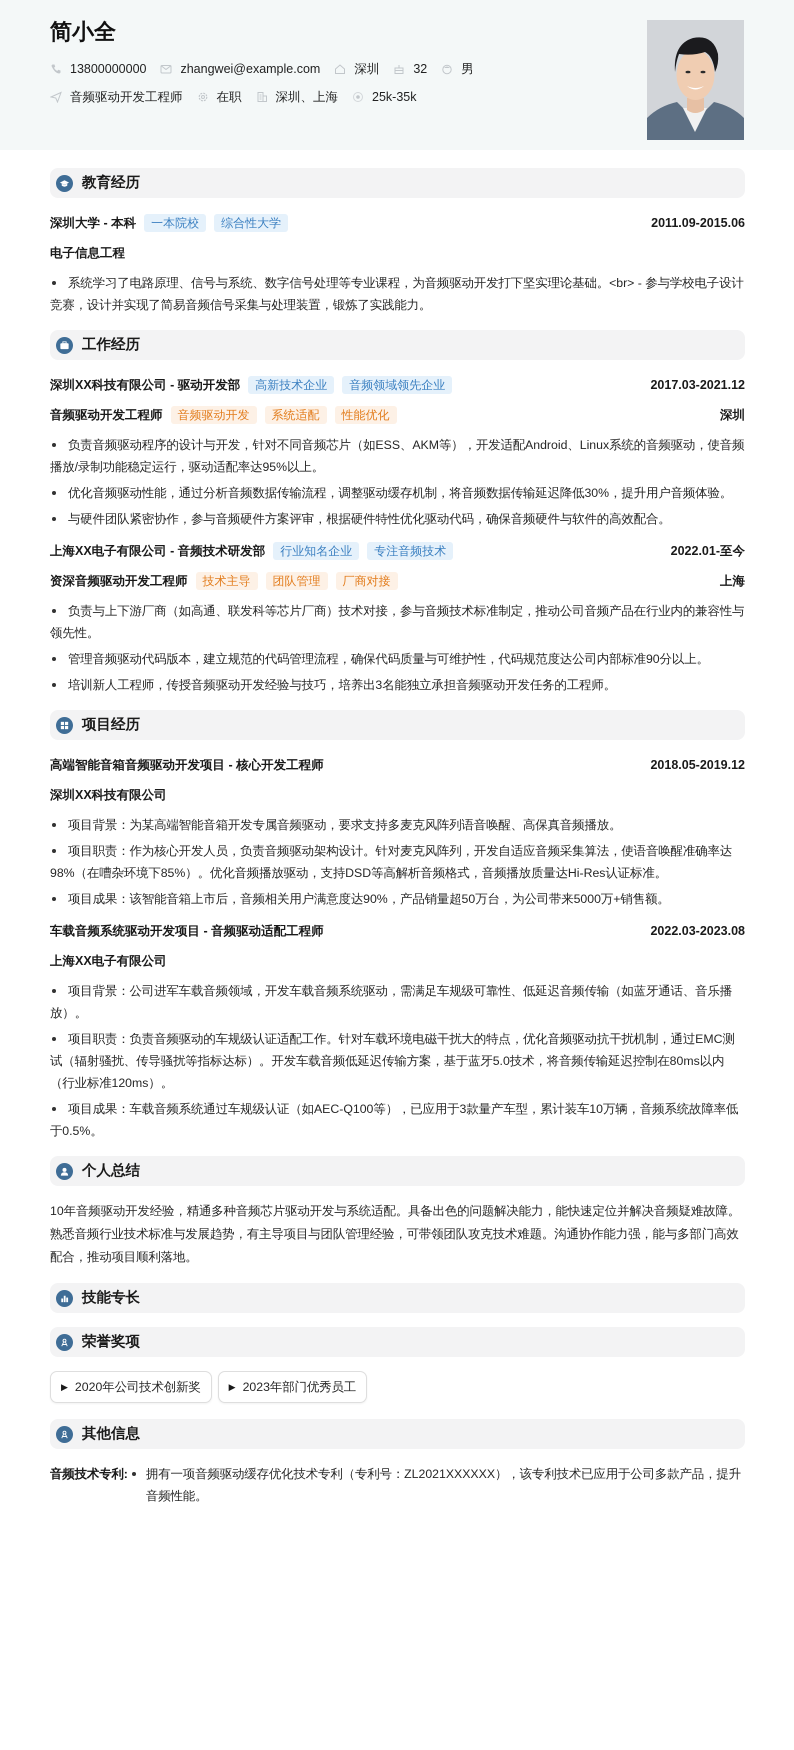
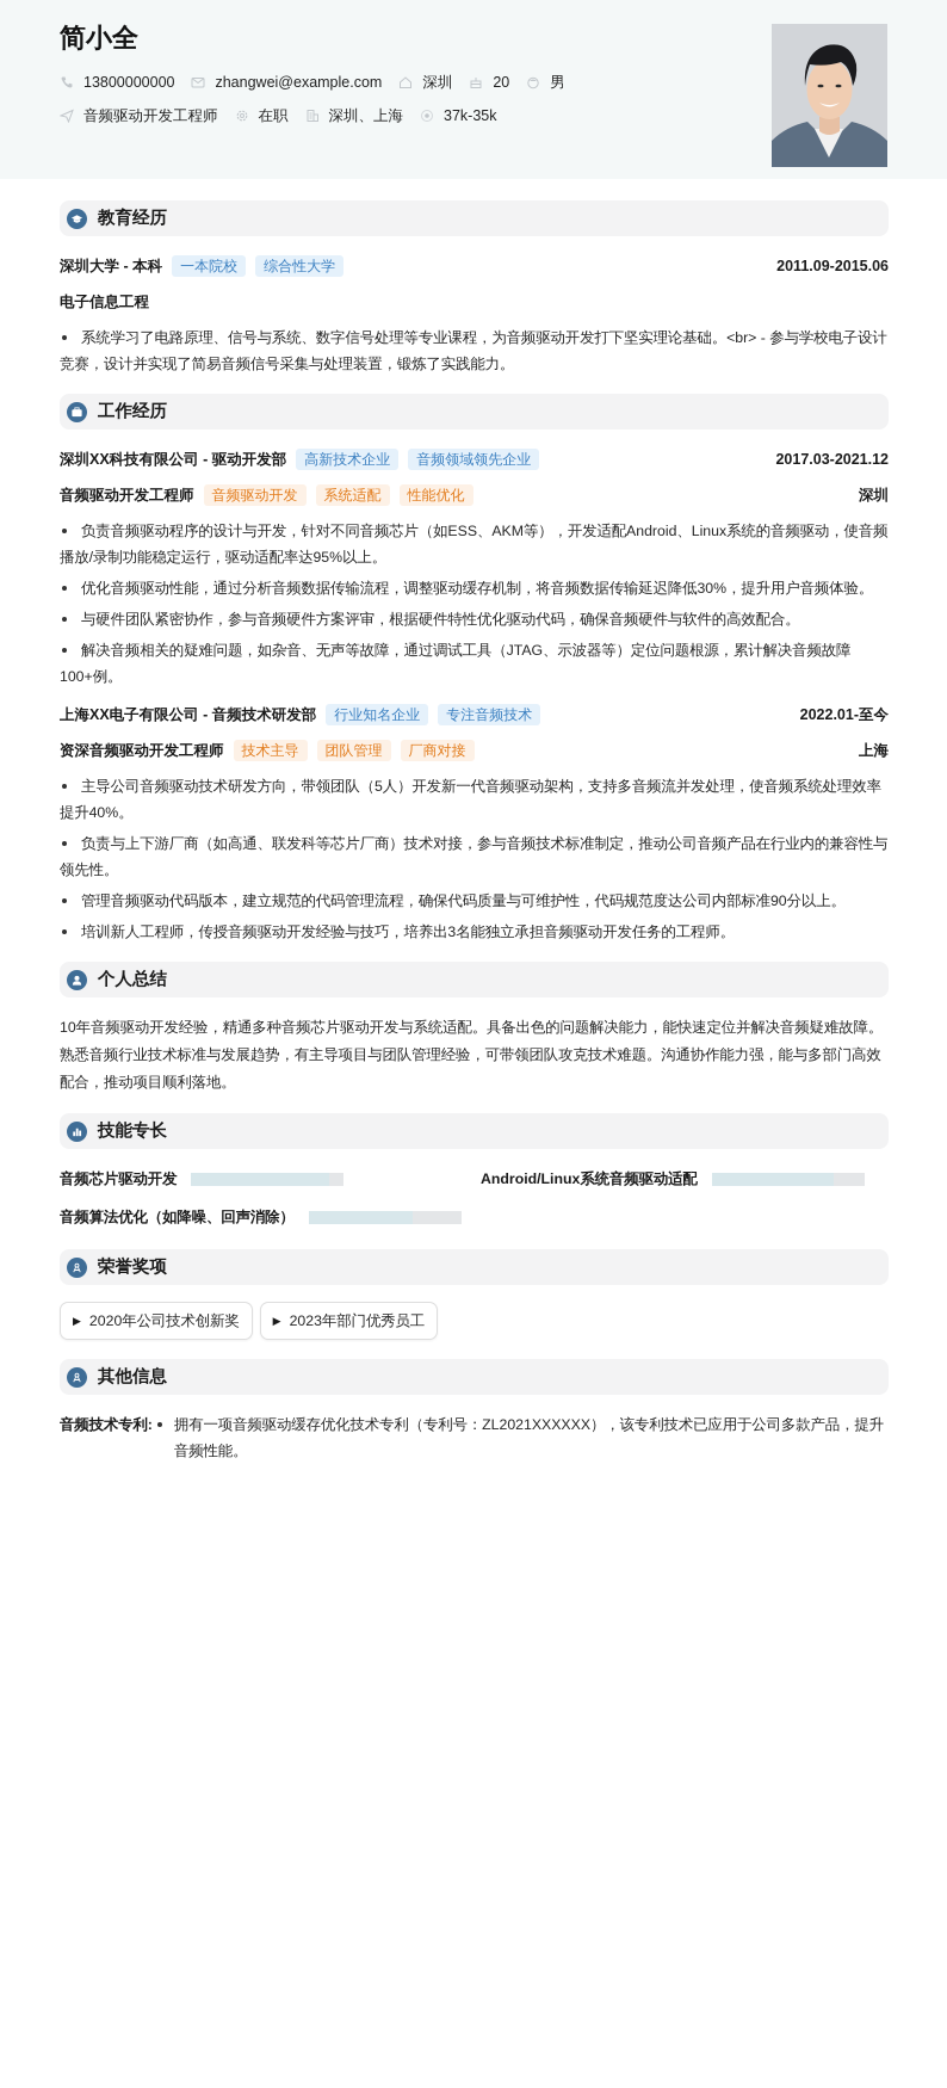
  简小全
  13800000000
  zhangwei@example.com
  深圳
- 32
+ 20
  男
  音频驱动开发工程师
  在职
  深圳、上海
- 25k-35k
+ 37k-35k
  教育经历
  深圳大学 - 本科
  一本院校
  综合性大学
  2011.09-2015.06
  电子信息工程
  系统学习了电路原理、信号与系统、数字信号处理等专业课程，为音频驱动开发打下坚实理论基础。<br> - 参与学校电子设计竞赛，设计并实现了简易音频信号采集与处理装置，锻炼了实践能力。
  工作经历
  深圳XX科技有限公司 - 驱动开发部
  高新技术企业
  音频领域领先企业
  2017.03-2021.12
  音频驱动开发工程师
  音频驱动开发
  系统适配
  性能优化
  深圳
  负责音频驱动程序的设计与开发，针对不同音频芯片（如ESS、AKM等），开发适配Android、Linux系统的音频驱动，使音频播放/录制功能稳定运行，驱动适配率达95%以上。
  优化音频驱动性能，通过分析音频数据传输流程，调整驱动缓存机制，将音频数据传输延迟降低30%，提升用户音频体验。
  与硬件团队紧密协作，参与音频硬件方案评审，根据硬件特性优化驱动代码，确保音频硬件与软件的高效配合。
+ 解决音频相关的疑难问题，如杂音、无声等故障，通过调试工具（JTAG、示波器等）定位问题根源，累计解决音频故障100+例。
  上海XX电子有限公司 - 音频技术研发部
  行业知名企业
  专注音频技术
  2022.01-至今
  资深音频驱动开发工程师
  技术主导
  团队管理
  厂商对接
  上海
+ 主导公司音频驱动技术研发方向，带领团队（5人）开发新一代音频驱动架构，支持多音频流并发处理，使音频系统处理效率提升40%。
  负责与上下游厂商（如高通、联发科等芯片厂商）技术对接，参与音频技术标准制定，推动公司音频产品在行业内的兼容性与领先性。
  管理音频驱动代码版本，建立规范的代码管理流程，确保代码质量与可维护性，代码规范度达公司内部标准90分以上。
  培训新人工程师，传授音频驱动开发经验与技巧，培养出3名能独立承担音频驱动开发任务的工程师。
- 项目经历
- 高端智能音箱音频驱动开发项目 - 核心开发工程师
- 2018.05-2019.12
- 深圳XX科技有限公司
- 项目背景：为某高端智能音箱开发专属音频驱动，要求支持多麦克风阵列语音唤醒、高保真音频播放。
- 项目职责：作为核心开发人员，负责音频驱动架构设计。针对麦克风阵列，开发自适应音频采集算法，使语音唤醒准确率达98%（在嘈杂环境下85%）。优化音频播放驱动，支持DSD等高解析音频格式，音频播放质量达Hi-Res认证标准。
- 项目成果：该智能音箱上市后，音频相关用户满意度达90%，产品销量超50万台，为公司带来5000万+销售额。
- 车载音频系统驱动开发项目 - 音频驱动适配工程师
- 2022.03-2023.08
- 上海XX电子有限公司
- 项目背景：公司进军车载音频领域，开发车载音频系统驱动，需满足车规级可靠性、低延迟音频传输（如蓝牙通话、音乐播放）。
- 项目职责：负责音频驱动的车规级认证适配工作。针对车载环境电磁干扰大的特点，优化音频驱动抗干扰机制，通过EMC测试（辐射骚扰、传导骚扰等指标达标）。开发车载音频低延迟传输方案，基于蓝牙5.0技术，将音频传输延迟控制在80ms以内（行业标准120ms）。
- 项目成果：车载音频系统通过车规级认证（如AEC-Q100等），已应用于3款量产车型，累计装车10万辆，音频系统故障率低于0.5%。
  个人总结
  10年音频驱动开发经验，精通多种音频芯片驱动开发与系统适配。具备出色的问题解决能力，能快速定位并解决音频疑难故障。熟悉音频行业技术标准与发展趋势，有主导项目与团队管理经验，可带领团队攻克技术难题。沟通协作能力强，能与多部门高效配合，推动项目顺利落地。
  技能专长
+ 音频芯片驱动开发
+ Android/Linux系统音频驱动适配
+ 音频算法优化（如降噪、回声消除）
  荣誉奖项
  ▶
  2020年公司技术创新奖
  ▶
  2023年部门优秀员工
  其他信息
  音频技术专利:
  拥有一项音频驱动缓存优化技术专利（专利号：ZL2021XXXXXX），该专利技术已应用于公司多款产品，提升音频性能。
